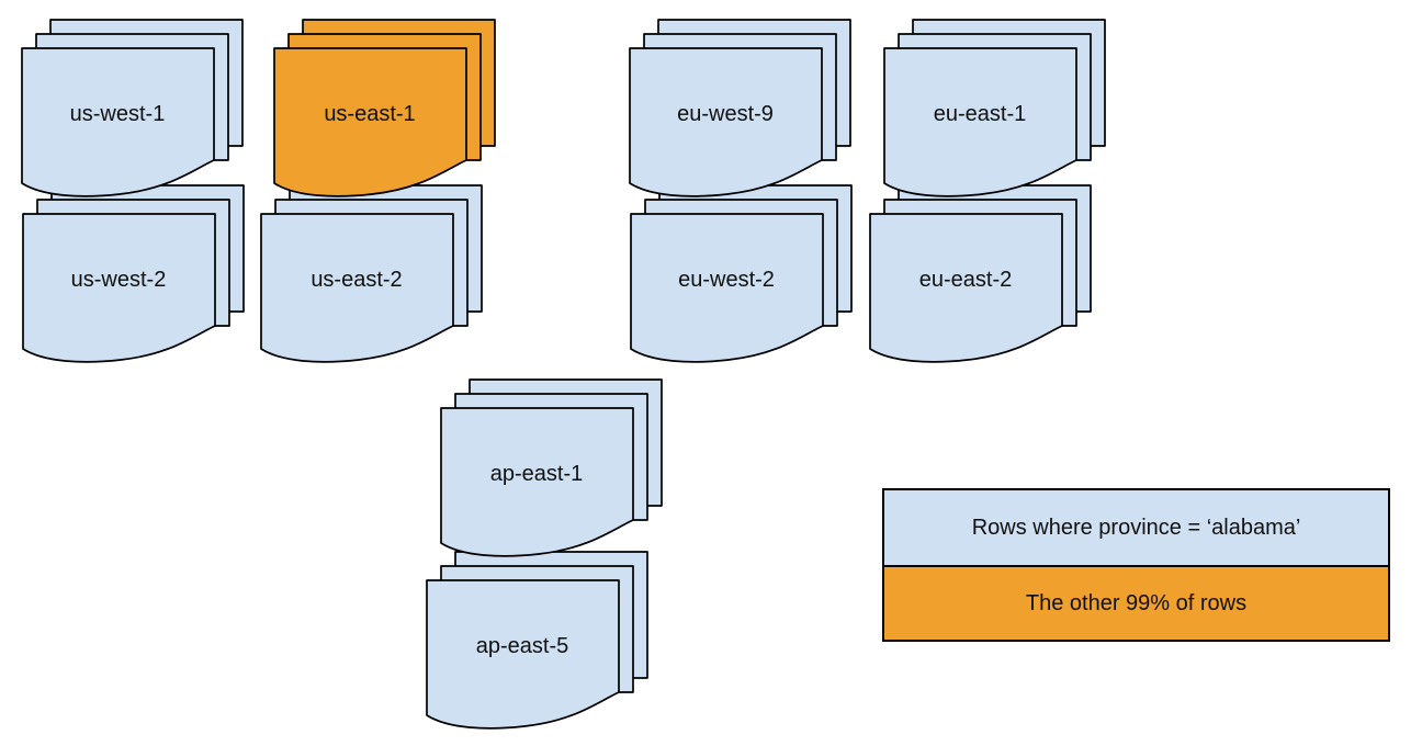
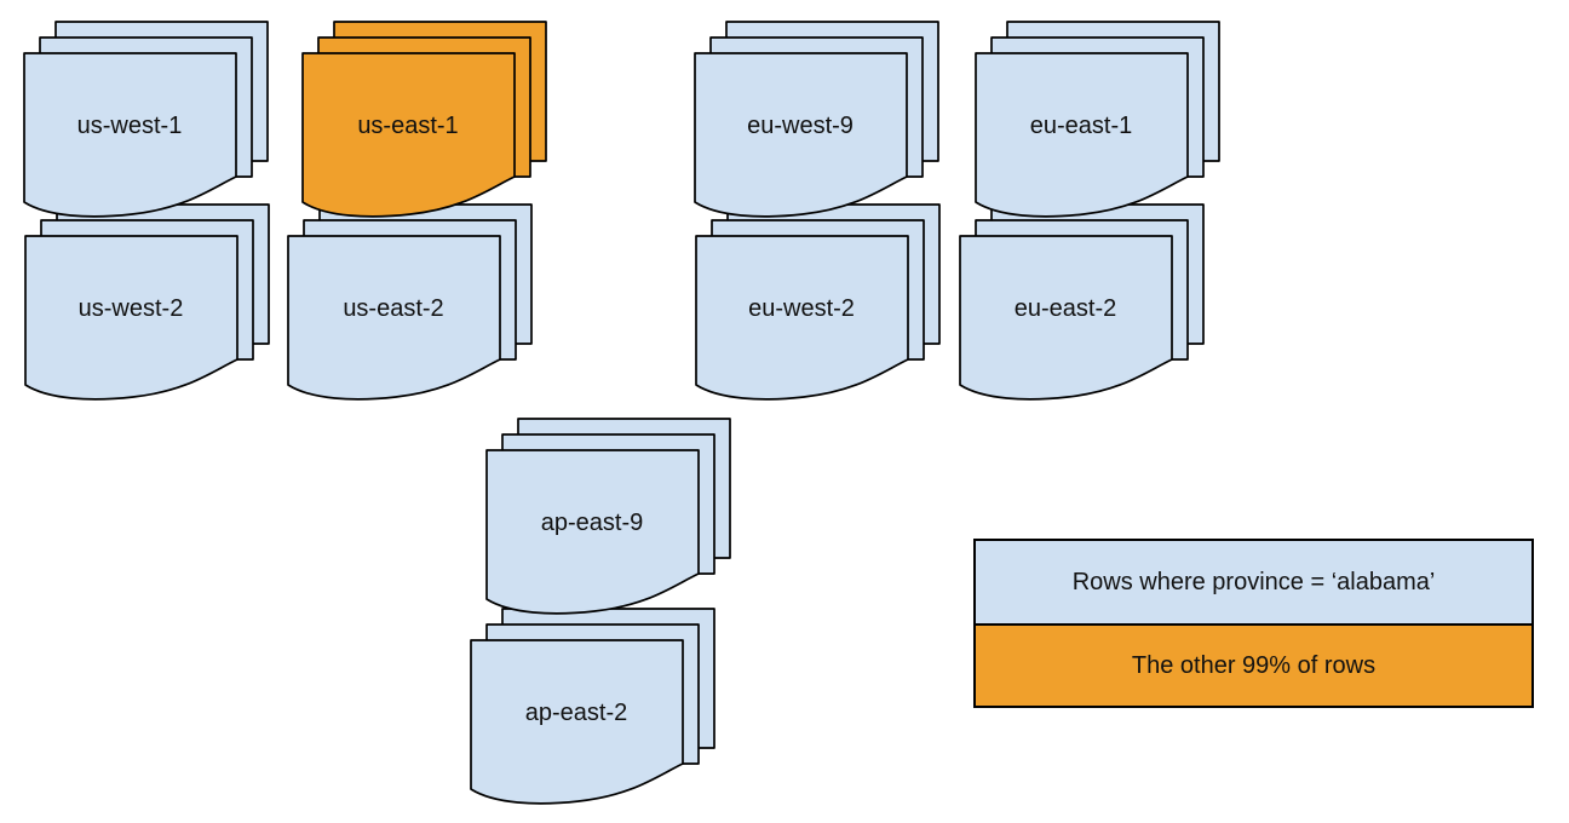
  us-west-1
  us-east-1
  eu-west-9
  eu-east-1
  us-west-2
  us-east-2
  eu-west-2
  eu-east-2
- ap-east-1
+ ap-east-9
- ap-east-5
+ ap-east-2
  Rows where province = ‘alabama’
  The other 99% of rows
